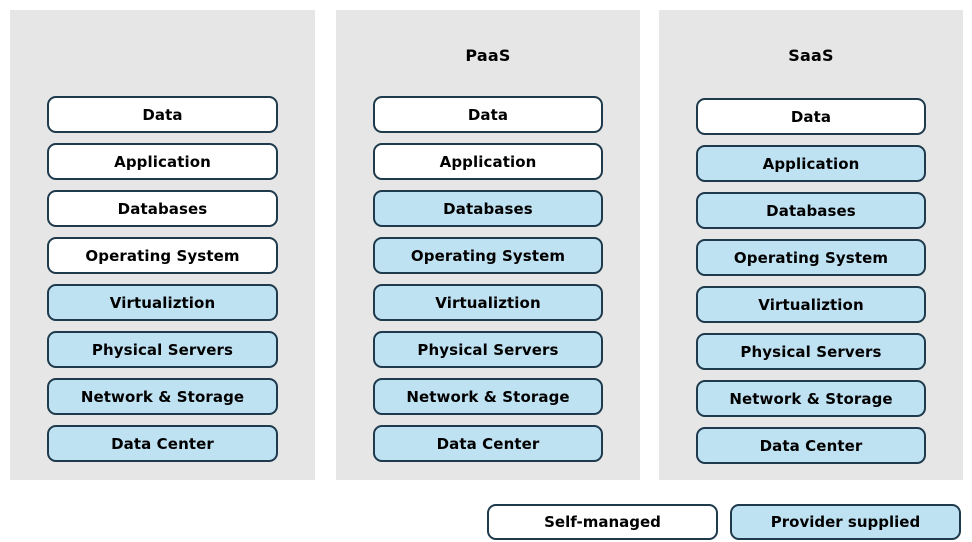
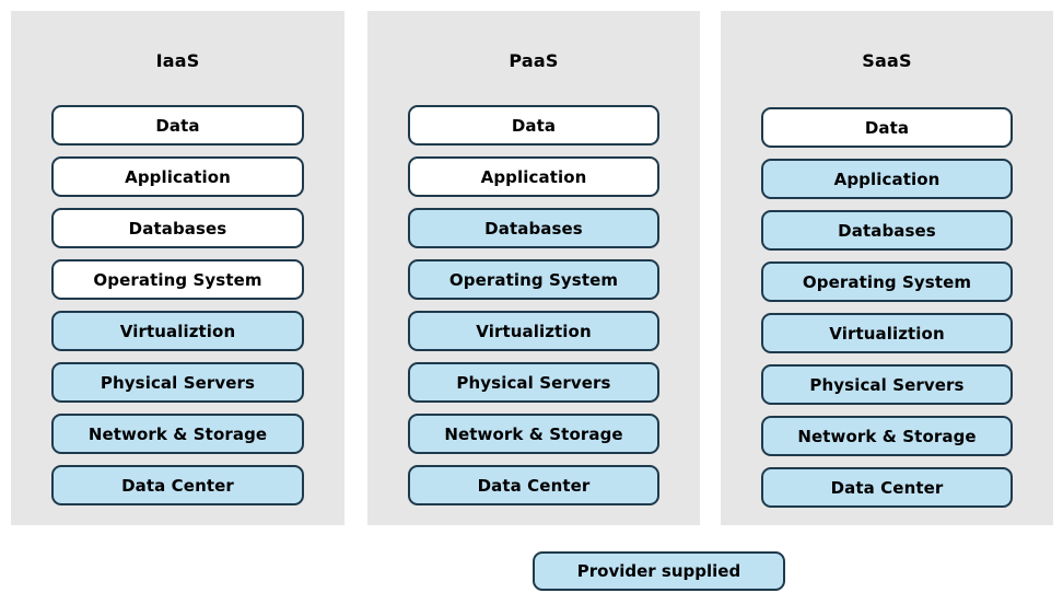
+ IaaS
  Data
  Application
  Databases
  Operating System
  Virtualiztion
  Physical Servers
  Network & Storage
  Data Center
  PaaS
  Data
  Application
  Databases
  Operating System
  Virtualiztion
  Physical Servers
  Network & Storage
  Data Center
  SaaS
  Data
  Application
  Databases
  Operating System
  Virtualiztion
  Physical Servers
  Network & Storage
  Data Center
- Self-managed
  Provider supplied
